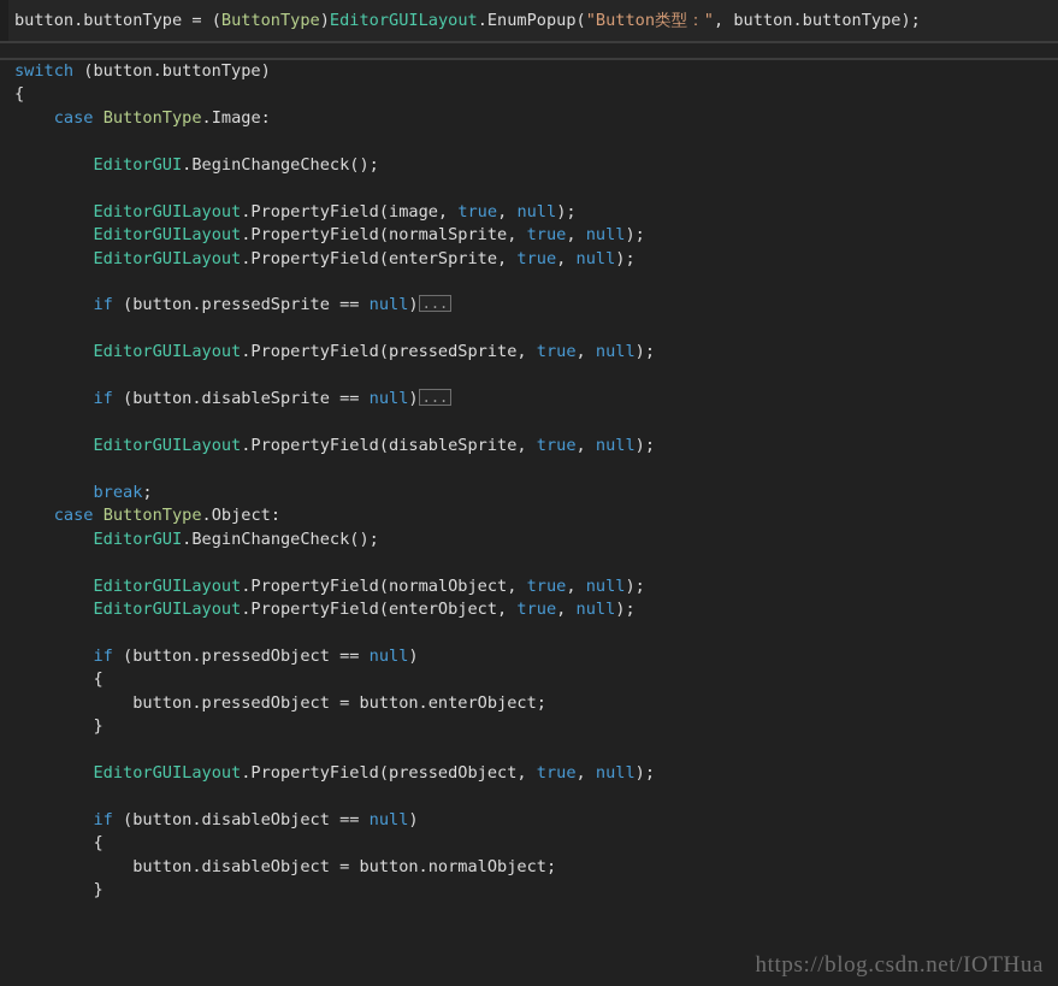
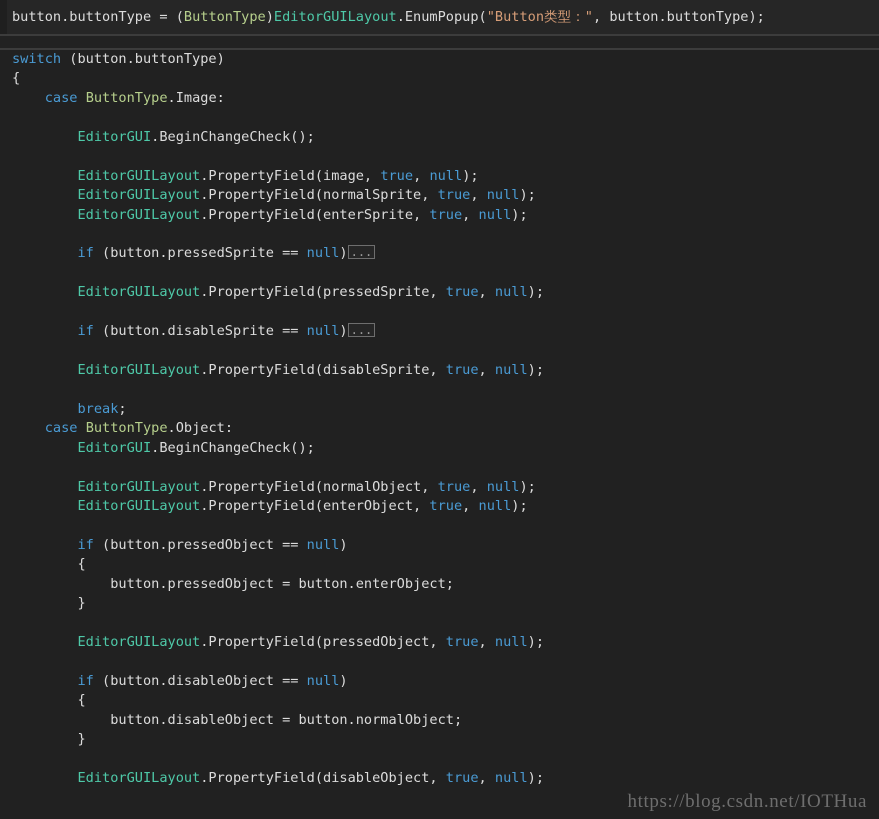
  button.buttonType = (ButtonType)EditorGUILayout.EnumPopup("Button类型：", button.buttonType);
  switch (button.buttonType)
  {
  case ButtonType.Image:
  EditorGUI.BeginChangeCheck();
  EditorGUILayout.PropertyField(image, true, null);
  EditorGUILayout.PropertyField(normalSprite, true, null);
  EditorGUILayout.PropertyField(enterSprite, true, null);
  if (button.pressedSprite == null) ...
  EditorGUILayout.PropertyField(pressedSprite, true, null);
  if (button.disableSprite == null) ...
  EditorGUILayout.PropertyField(disableSprite, true, null);
  break;
  case ButtonType.Object:
  EditorGUI.BeginChangeCheck();
  EditorGUILayout.PropertyField(normalObject, true, null);
  EditorGUILayout.PropertyField(enterObject, true, null);
  if (button.pressedObject == null)
  {
  button.pressedObject = button.enterObject;
  }
  EditorGUILayout.PropertyField(pressedObject, true, null);
  if (button.disableObject == null)
  {
  button.disableObject = button.normalObject;
  }
+ EditorGUILayout.PropertyField(disableObject, true, null);
  https://blog.csdn.net/IOTHua
